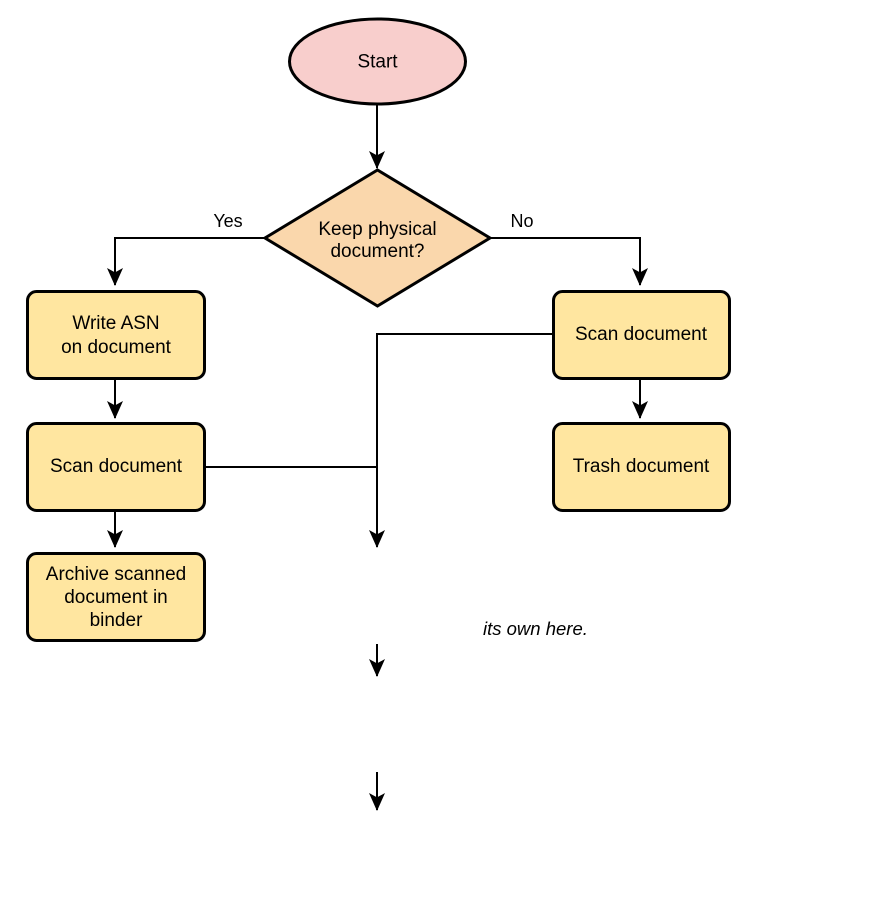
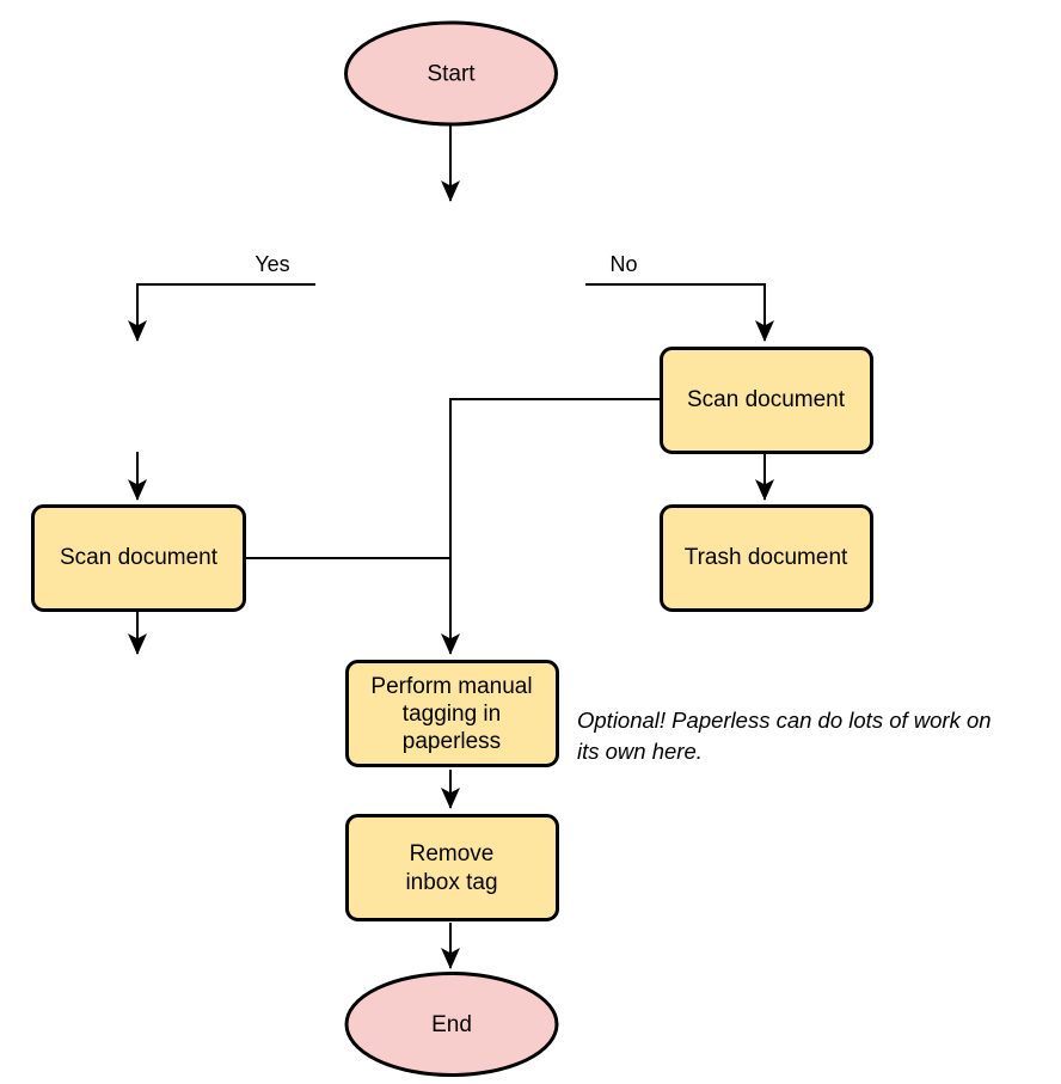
  Start
- Keep physical
- document?
  Yes
  No
- Write ASN
- on document
  Scan document
- Archive scanned
- document in
- binder
  Scan document
  Trash document
+ Perform manual
+ tagging in
+ paperless
+ Remove
+ inbox tag
+ End
+ Optional! Paperless can do lots of work on
  its own here.
